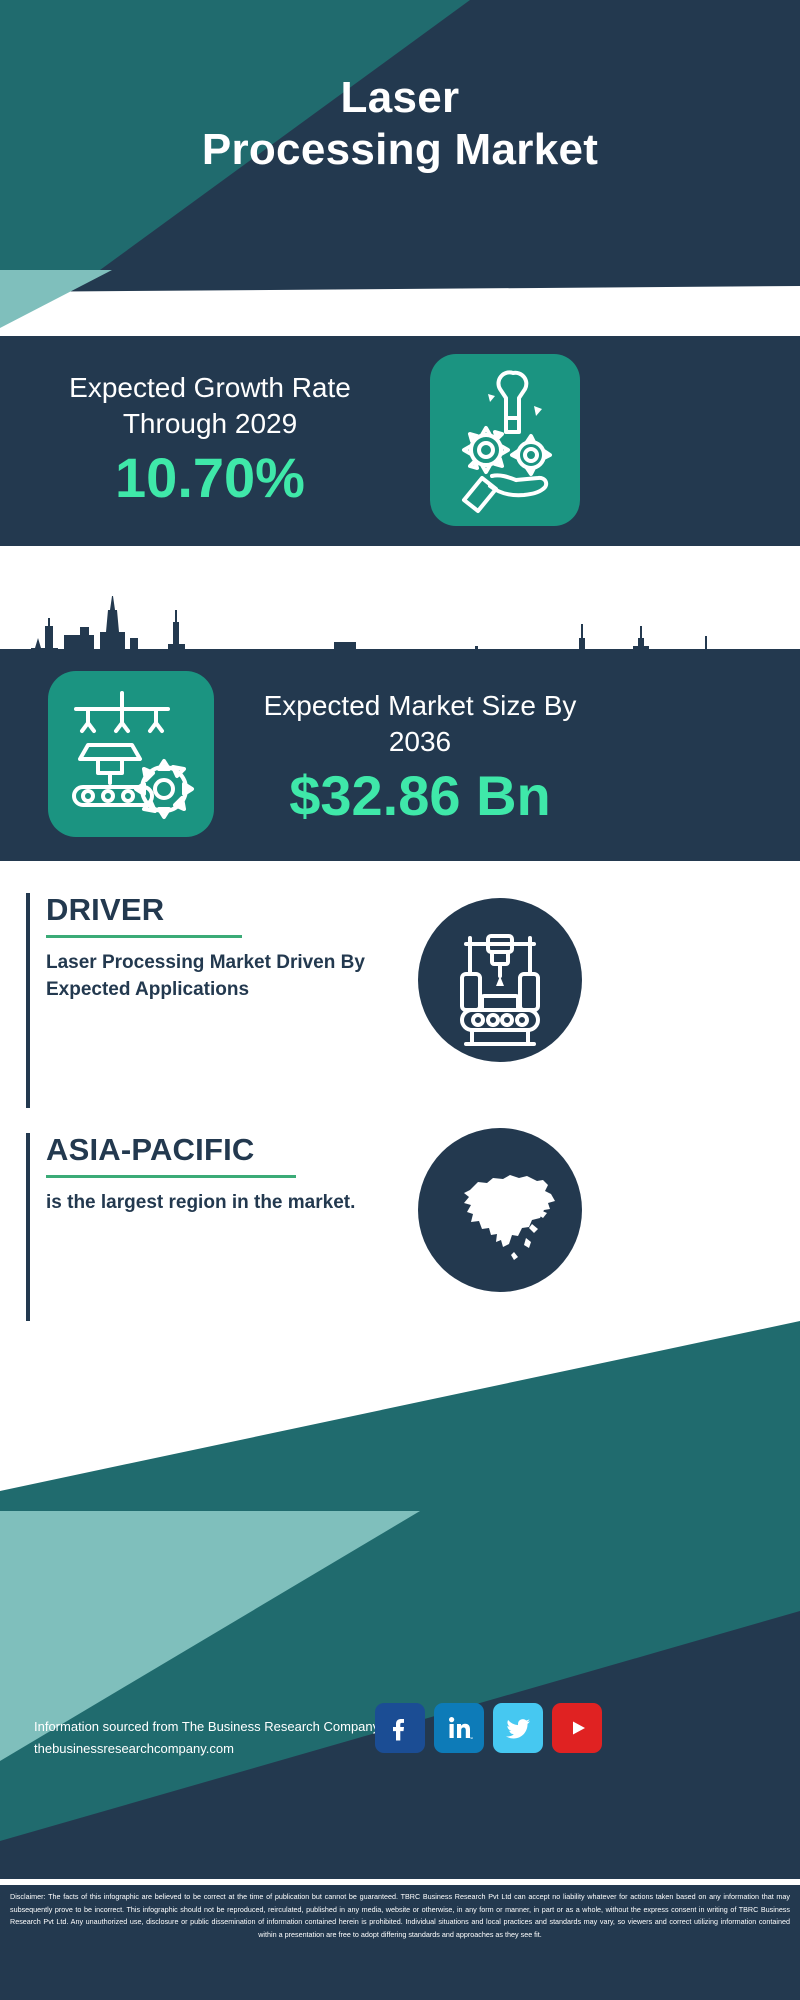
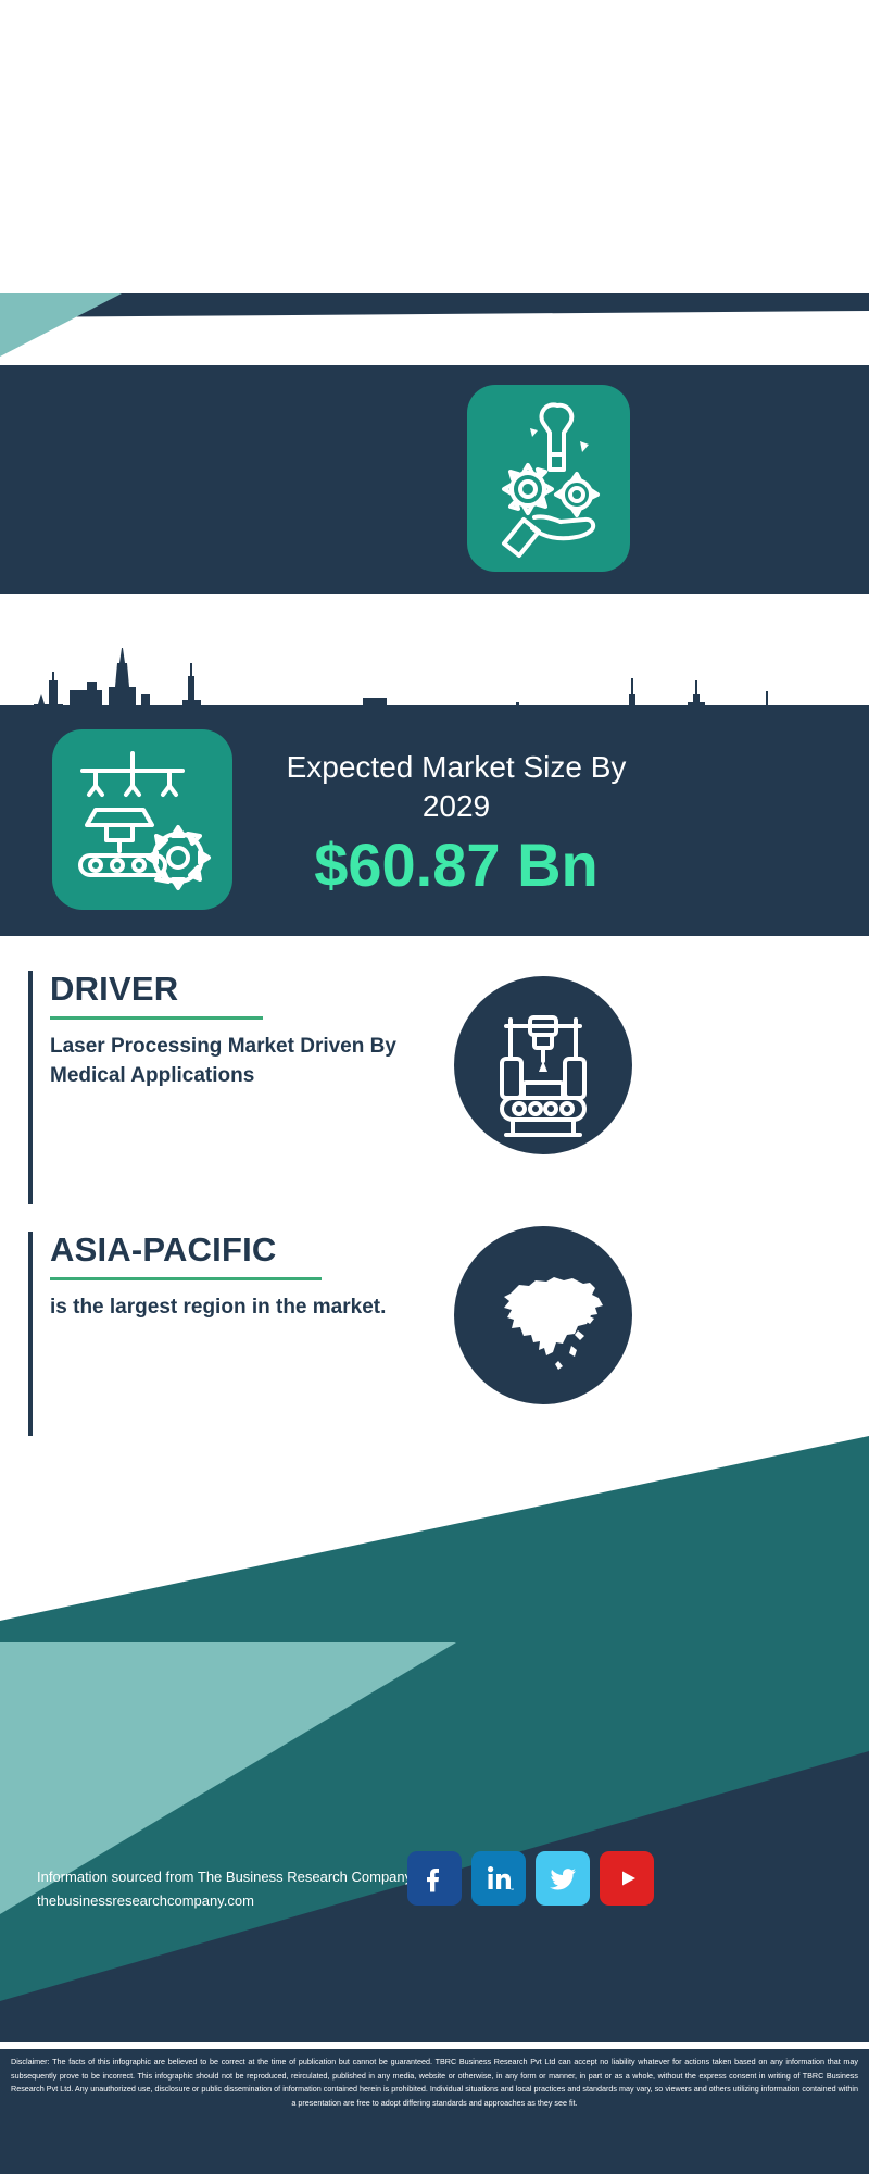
- Laser
- Processing Market
- Expected Growth Rate Through 2029
- 10.70%
- Expected Market Size By 2036
+ Expected Market Size By 2029
- $32.86 Bn
+ $60.87 Bn
  DRIVER
- Laser Processing Market Driven By Expected Applications
+ Laser Processing Market Driven By Medical Applications
  ASIA-PACIFIC
  is the largest region in the market.
  Information sourced from The Business Research Compan
  thebusinessresearchcompany.com
- Disclaimer: The facts of this infographic are believed to be correct at the time of publication but cannot be guaranteed. TBRC Business Research Pvt Ltd can accept no liability whatever for actions taken based on any information that may subsequently prove to be incorrect. This infographic should not be reproduced, reirculated, published in any media, website or otherwise, in any form or manner, in part or as a whole, without the express consent in writing of TBRC Business Research Pvt Ltd. Any unauthorized use, disclosure or public dissemination of information contained herein is prohibited. Individual situations and local practices and standards may vary, so viewers and correct utilizing information contained within a presentation are free to adopt differing standards and approaches as they see fit.
+ Disclaimer: The facts of this infographic are believed to be correct at the time of publication but cannot be guaranteed. TBRC Business Research Pvt Ltd can accept no liability whatever for actions taken based on any information that may subsequently prove to be incorrect. This infographic should not be reproduced, reirculated, published in any media, website or otherwise, in any form or manner, in part or as a whole, without the express consent in writing of TBRC Business Research Pvt Ltd. Any unauthorized use, disclosure or public dissemination of information contained herein is prohibited. Individual situations and local practices and standards may vary, so viewers and others utilizing information contained within a presentation are free to adopt differing standards and approaches as they see fit.
